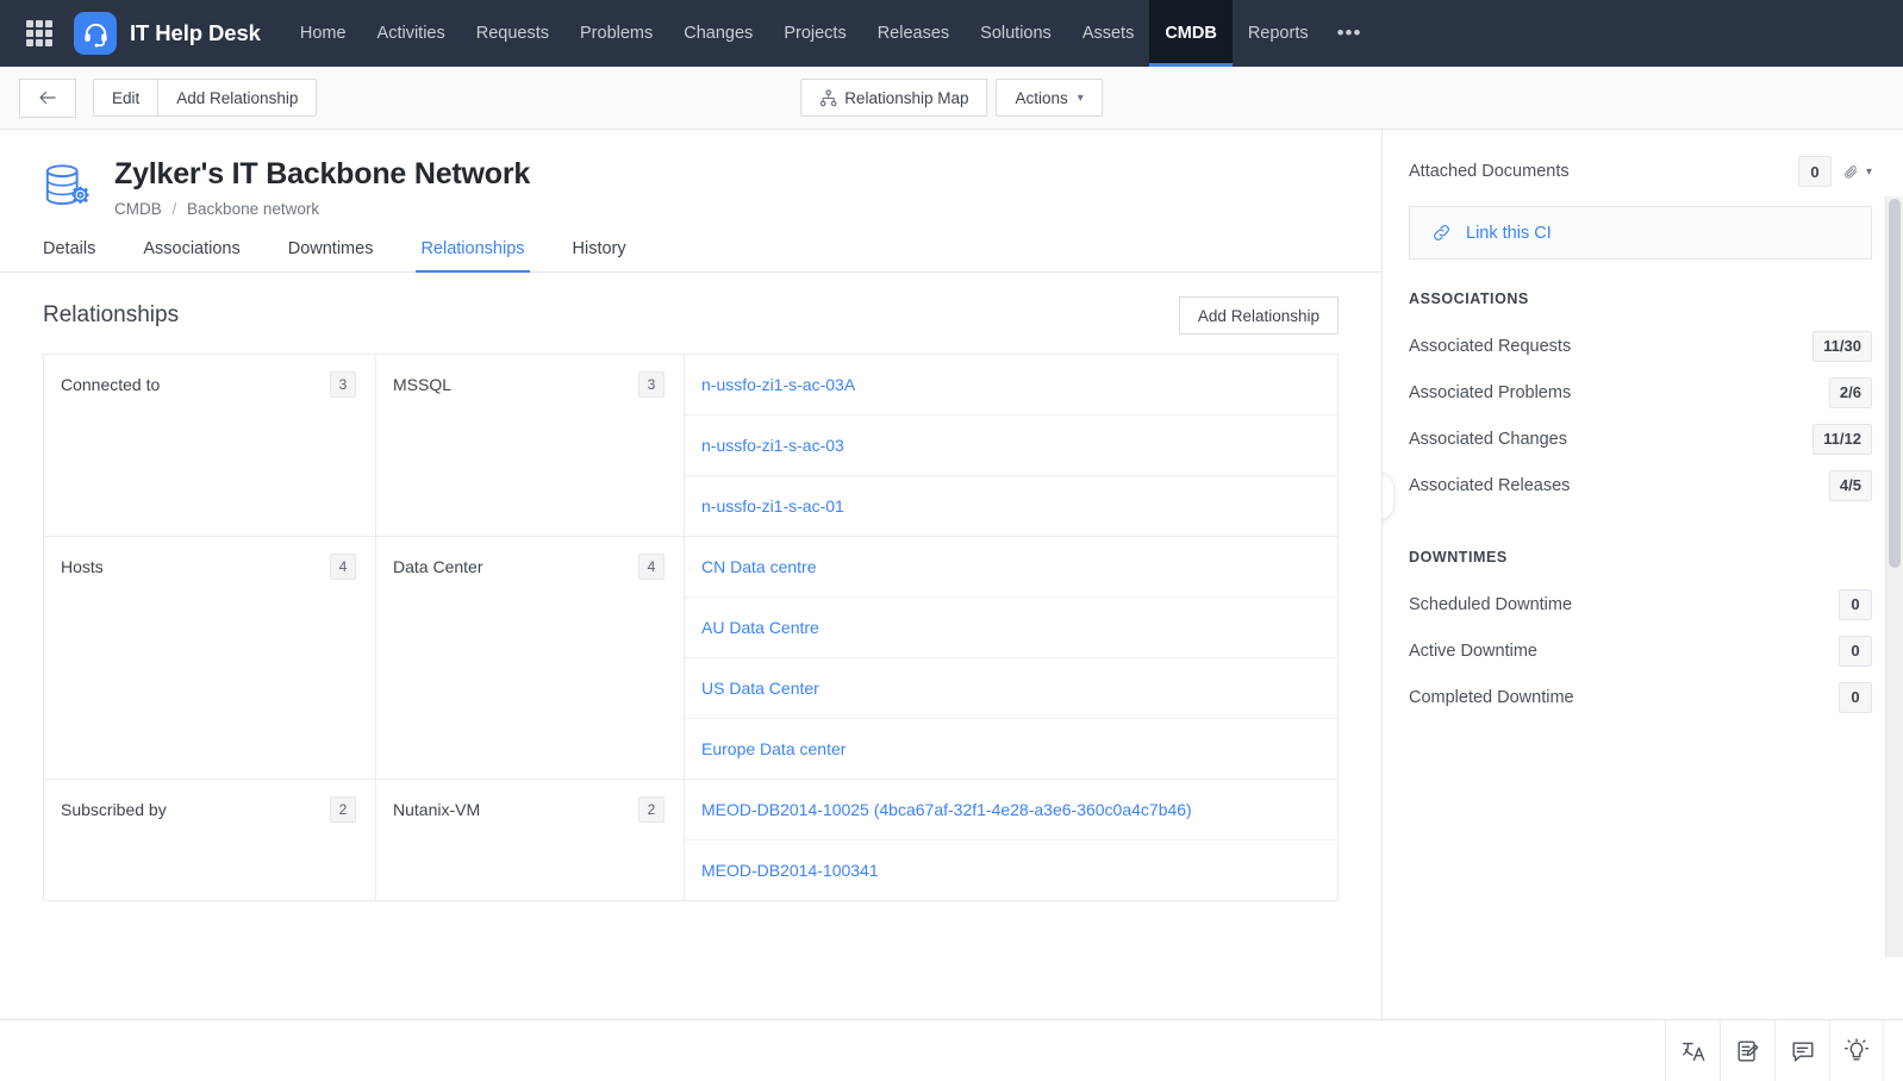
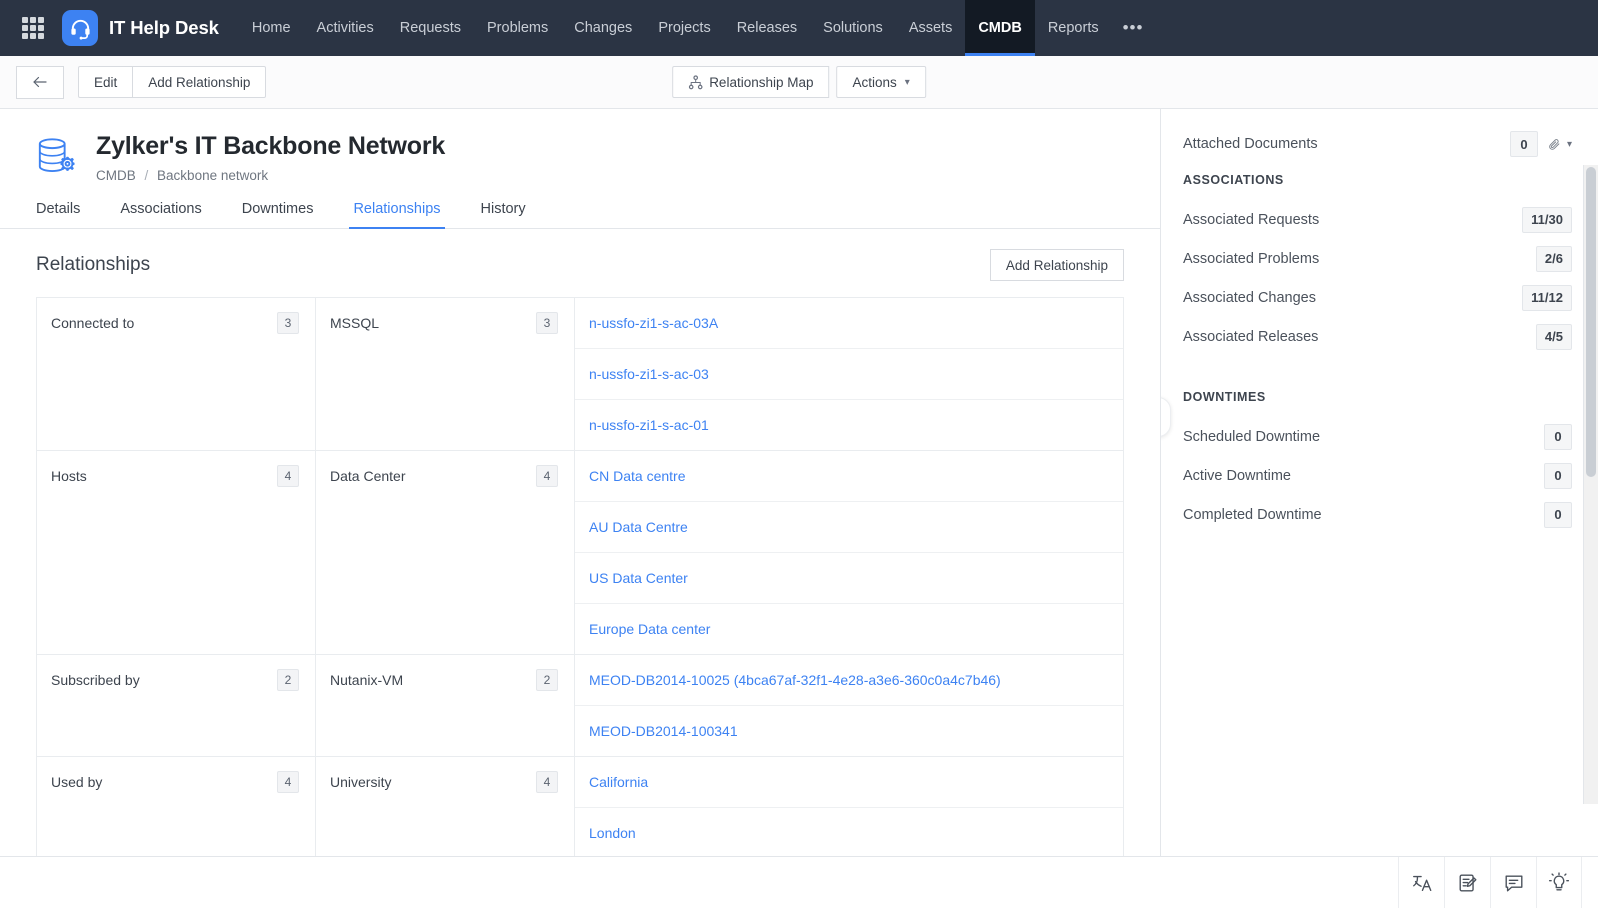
  IT Help Desk
  Home
  Activities
  Requests
  Problems
  Changes
  Projects
  Releases
  Solutions
  Assets
  CMDB
  Reports
  •••
  Edit
  Add Relationship
  Relationship Map
  Actions
  ▾
  Zylker's IT Backbone Network
  CMDB / Backbone network
  Details
  Associations
  Downtimes
  Relationships
  History
  Relationships
  Add Relationship
  Connected to 3	MSSQL 3	n-ussfo-zi1-s-ac-03A n-ussfo-zi1-s-ac-03 n-ussfo-zi1-s-ac-01
  Hosts 4	Data Center 4	CN Data centre AU Data Centre US Data Center Europe Data center
  Subscribed by 2	Nutanix-VM 2	MEOD-DB2014-10025 (4bca67af-32f1-4e28-a3e6-360c0a4c7b46) MEOD-DB2014-100341
+ Used by 4	University 4	California London
  Attached Documents
  0
  ▾
- Link this CI
  ASSOCIATIONS
  Associated Requests
  11/30
  Associated Problems
  2/6
  Associated Changes
  11/12
  Associated Releases
  4/5
  DOWNTIMES
  Scheduled Downtime
  0
  Active Downtime
  0
  Completed Downtime
  0
